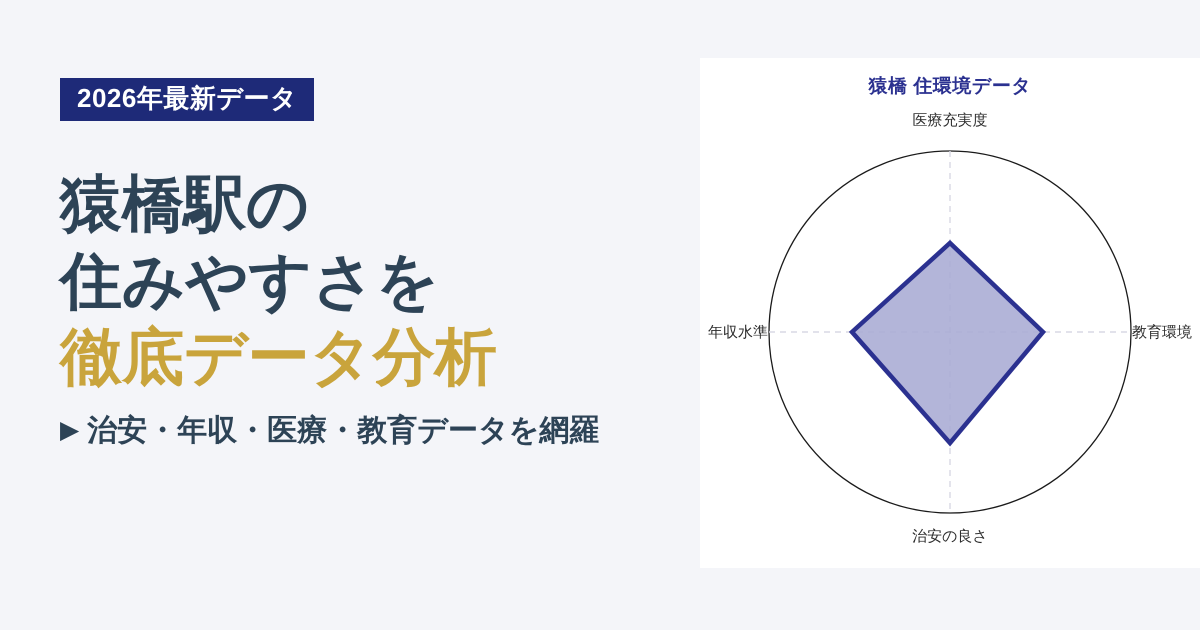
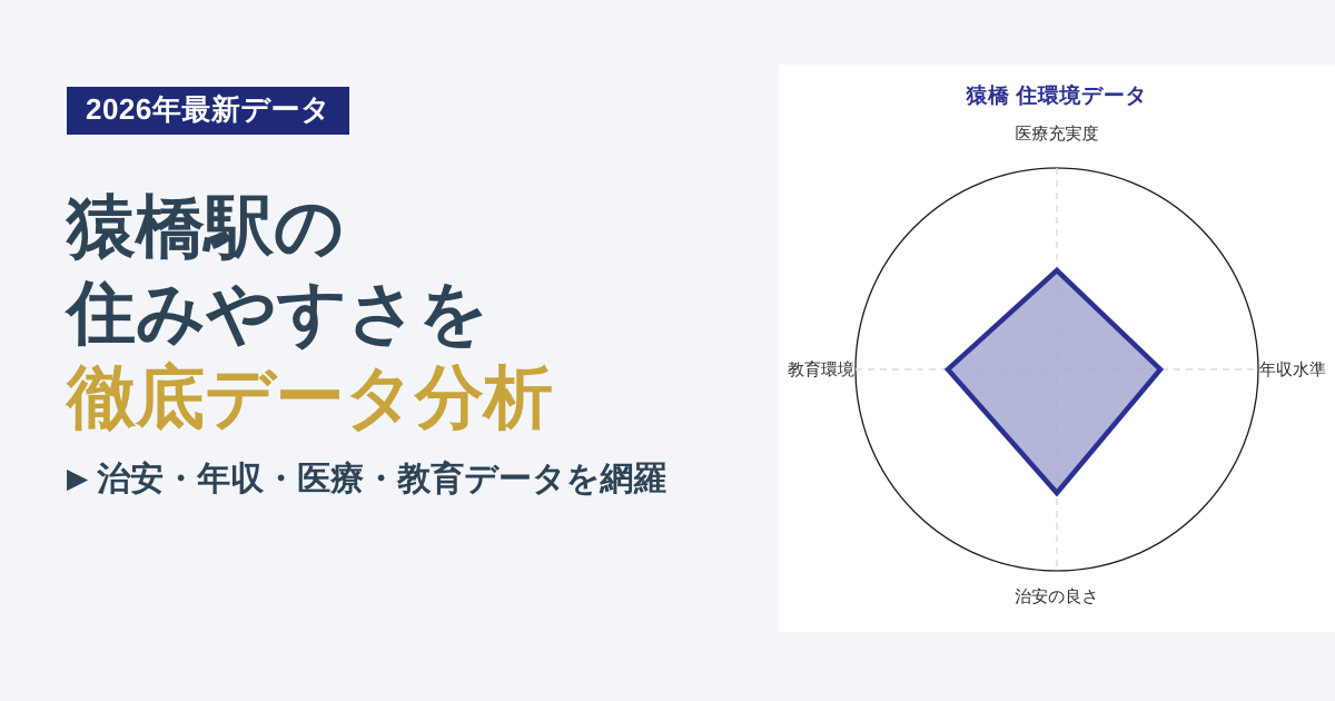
  2026年最新データ
  猿橋駅の
  住みやすさを
  徹底データ分析
  ▶
  治安・年収・医療・教育データを網羅
  猿橋 住環境データ
  医療充実度
- 教育環境
+ 年収水準
  治安の良さ
- 年収水準
+ 教育環境
